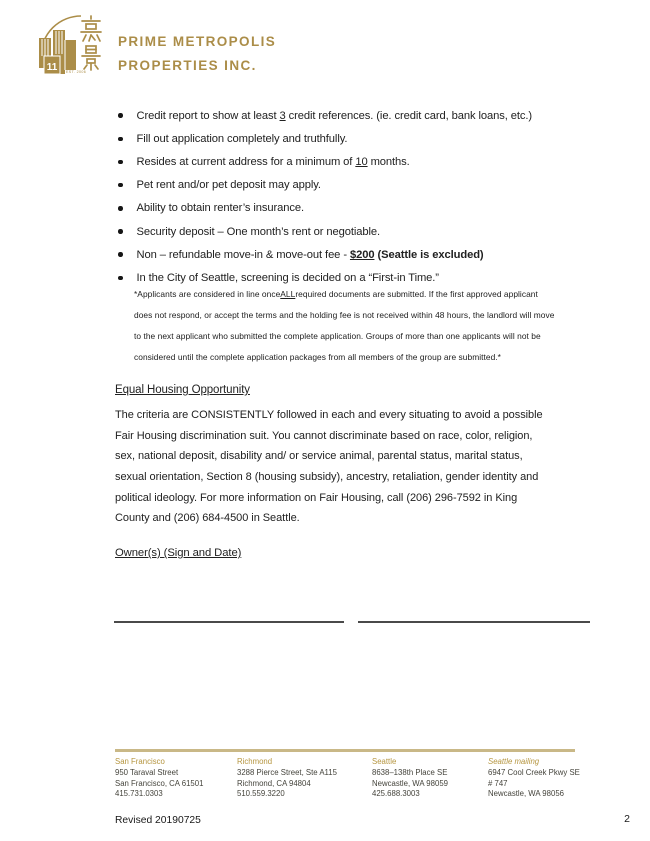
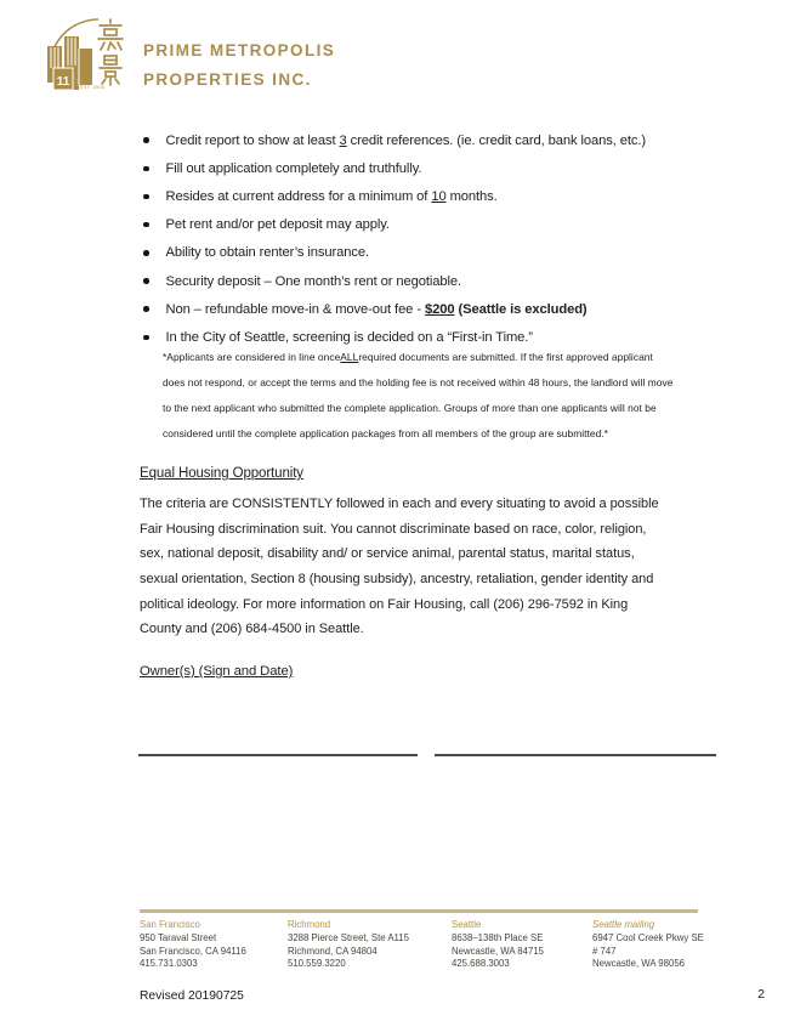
  11
  PRIME METROPOLIS
  PROPERTIES INC.
  Credit report to show at least 3 credit references. (ie. credit card, bank loans, etc.)
  Fill out application completely and truthfully.
  Resides at current address for a minimum of 10 months.
  Pet rent and/or pet deposit may apply.
  Ability to obtain renter’s insurance.
  Security deposit – One month’s rent or negotiable.
  Non – refundable move-in & move-out fee - $200 (Seattle is excluded)
  In the City of Seattle, screening is decided on a “First-in Time.”
  *Applicants are considered in line once
  ALL
  required documents are submitted. If the first approved applicant
  does not respond, or accept the terms and the holding fee is not received within 48 hours, the landlord will move
  to the next applicant who submitted the complete application. Groups of more than one applicants will not be
  considered until the complete application packages from all members of the group are submitted.*
  Equal Housing Opportunity
  The criteria are CONSISTENTLY followed in each and every situating to avoid a possible
  Fair Housing discrimination suit. You cannot discriminate based on race, color, religion,
  sex, national deposit, disability and/ or service animal, parental status, marital status,
  sexual orientation, Section 8 (housing subsidy), ancestry, retaliation, gender identity and
  political ideology. For more information on Fair Housing, call (206) 296-7592 in King
  County and (206) 684-4500 in Seattle.
  Owner(s) (Sign and Date)
  San Francisco
  950 Taraval Street
- San Francisco, CA 61501
+ San Francisco, CA 94116
  415.731.0303
  Richmond
  3288 Pierce Street, Ste A115
  Richmond, CA 94804
  510.559.3220
  Seattle
  8638–138th Place SE
- Newcastle, WA 98059
+ Newcastle, WA 84715
  425.688.3003
  Seattle mailing
  6947 Cool Creek Pkwy SE
  # 747
  Newcastle, WA 98056
  Revised 20190725
  2
